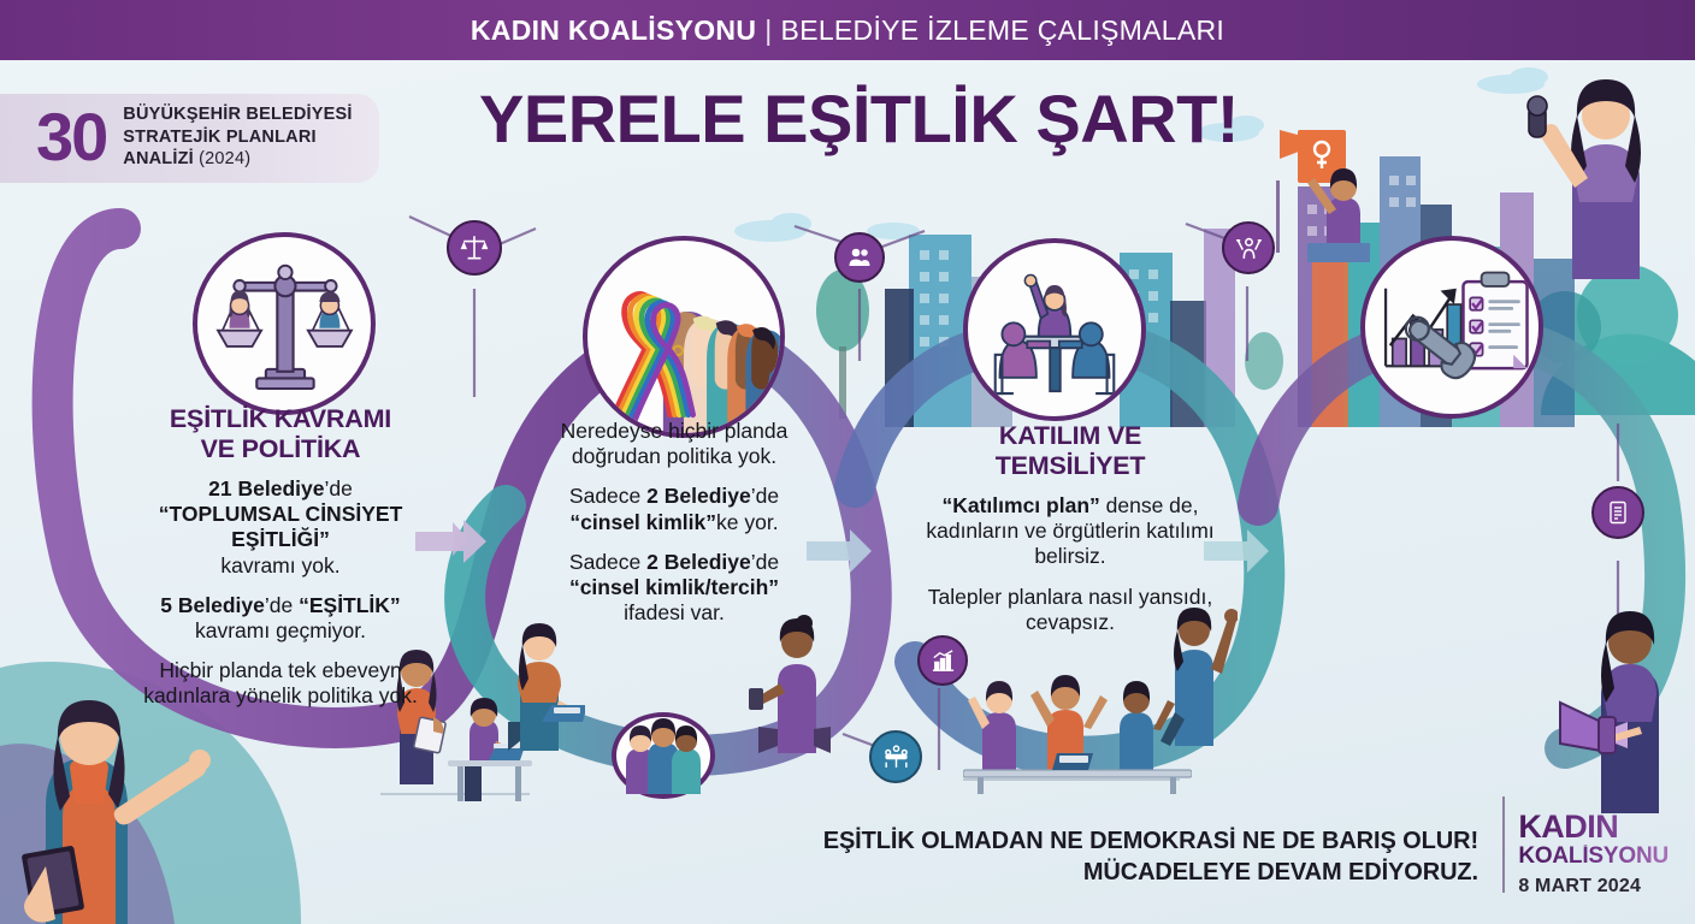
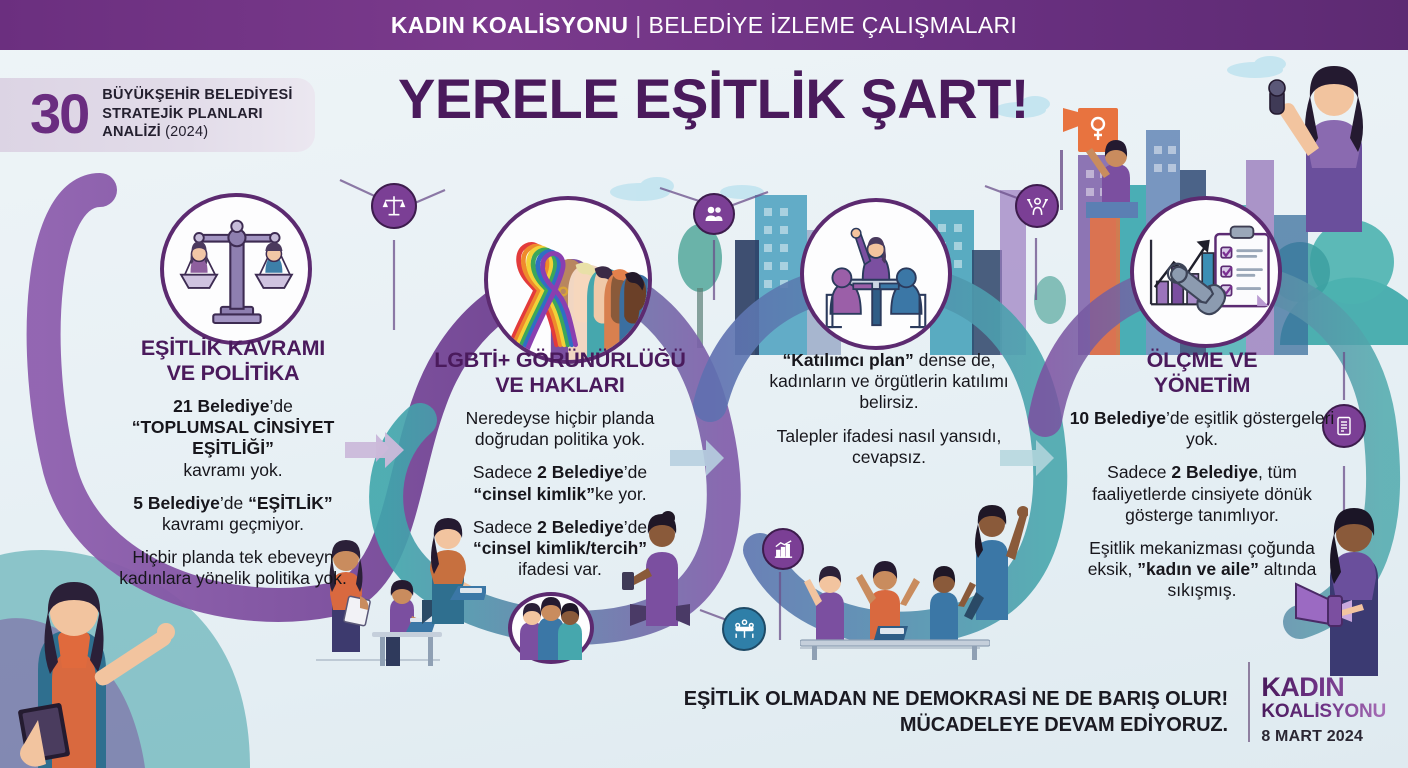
  KADIN KOALİSYONU | BELEDİYE İZLEME ÇALIŞMALARI
  30
  BÜYÜKŞEHİR BELEDİYESİ
  STRATEJİK PLANLARI
  ANALİZİ (2024)
  YERELE EŞİTLİK ŞART!
  EŞİTLİK KAVRAMI
  VE POLİTİKA
  21 Belediye’de
  “TOPLUMSAL CİNSİYET EŞİTLİĞİ”
  kavramı yok.
  5 Belediye’de “EŞİTLİK”
  kavramı geçmiyor.
  Hiçbir planda tek ebeveyn kadınlara yönelik politika yok.
+ LGBTİ+ GÖRÜNÜRLÜĞÜ
+ VE HAKLARI
  Neredeyse hiçbir planda doğrudan politika yok.
  Sadece 2 Belediye’de
  “cinsel kimlik”ke yor.
  Sadece 2 Belediye’de
  “cinsel kimlik/tercih”
  ifadesi var.
- KATILIM VE
- TEMSİLİYET
  “Katılımcı plan” dense de, kadınların ve örgütlerin katılımı belirsiz.
- Talepler planlara nasıl yansıdı, cevapsız.
+ Talepler ifadesi nasıl yansıdı, cevapsız.
+ ÖLÇME VE
+ YÖNETİM
+ 10 Belediye’de eşitlik göstergeleri yok.
+ Sadece 2 Belediye, tüm faaliyetlerde cinsiyete dönük gösterge tanımlıyor.
+ Eşitlik mekanizması çoğunda eksik, ”kadın ve aile” altında sıkışmış.
  EŞİTLİK OLMADAN NE DEMOKRASİ NE DE BARIŞ OLUR!
  MÜCADELEYE DEVAM EDİYORUZ.
  KADIN
  KOALİSYONU
  8 MART 2024
